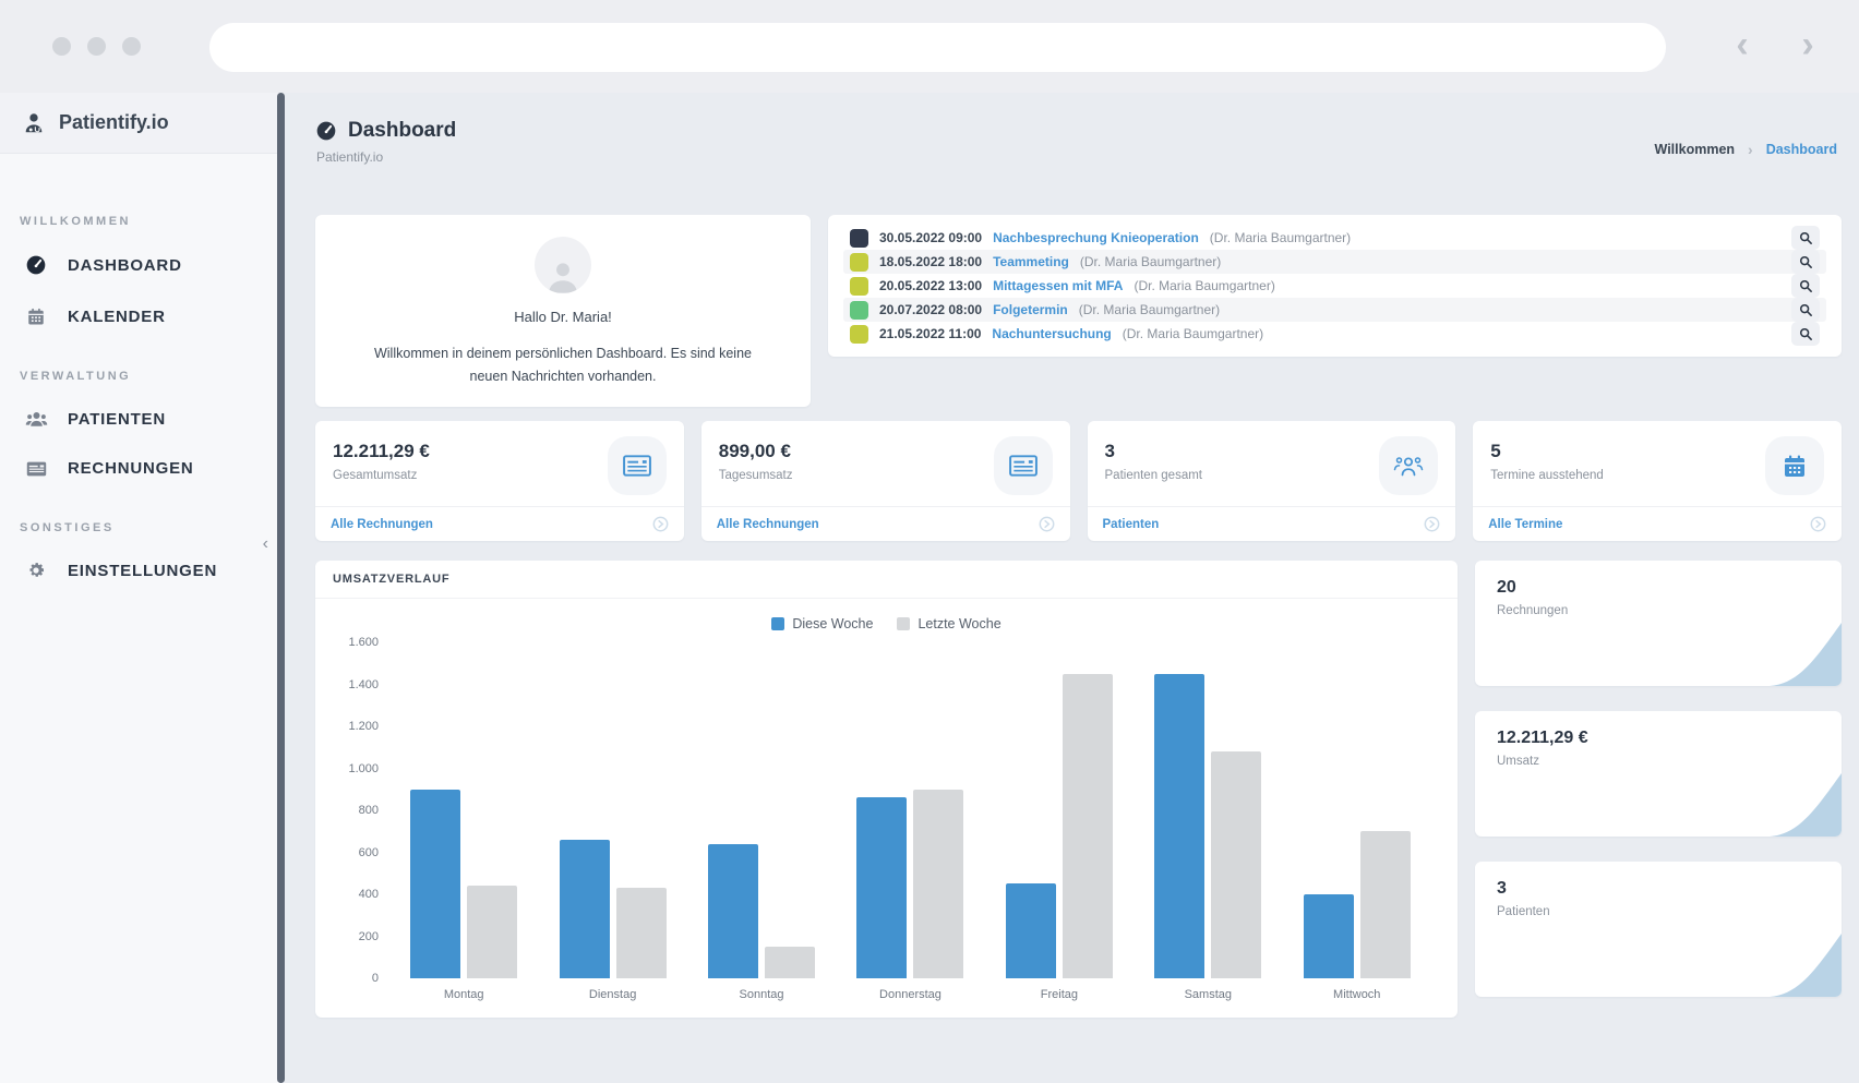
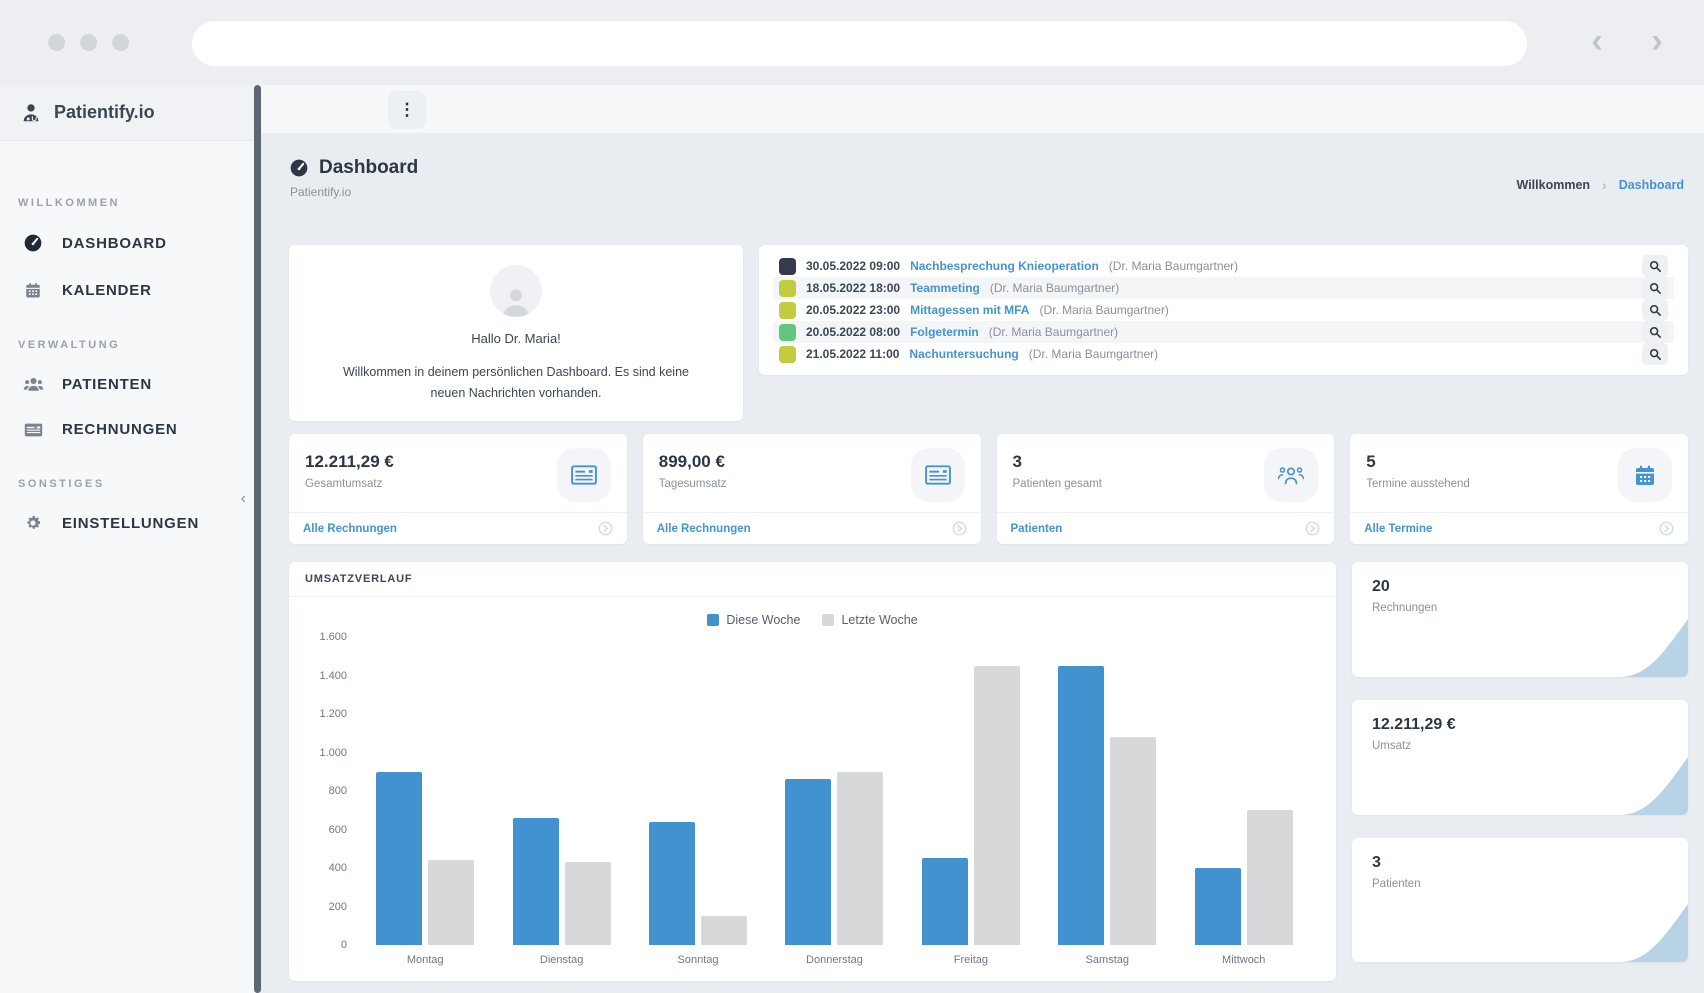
  ‹
  ›
  Patientify.io
  WILLKOMMEN
  DASHBOARD
  KALENDER
  VERWALTUNG
  PATIENTEN
  RECHNUNGEN
  SONSTIGES
  EINSTELLUNGEN
  ‹
+ ⋮
  Dashboard
  Patientify.io
  Willkommen
  ›
  Dashboard
  Hallo Dr. Maria!
  Willkommen in deinem persönlichen Dashboard. Es sind keine neuen Nachrichten vorhanden.
  30.05.2022 09:00
  Nachbesprechung Knieoperation
  (Dr. Maria Baumgartner)
  18.05.2022 18:00
  Teammeting
  (Dr. Maria Baumgartner)
- 20.05.2022 13:00
+ 20.05.2022 23:00
  Mittagessen mit MFA
  (Dr. Maria Baumgartner)
- 20.07.2022 08:00
+ 20.05.2022 08:00
  Folgetermin
  (Dr. Maria Baumgartner)
  21.05.2022 11:00
  Nachuntersuchung
  (Dr. Maria Baumgartner)
  12.211,29 €
  Gesamtumsatz
  Alle Rechnungen
  899,00 €
  Tagesumsatz
  Alle Rechnungen
  3
  Patienten gesamt
  Patienten
  5
  Termine ausstehend
  Alle Termine
  UMSATZVERLAUF
  Diese Woche
  Letzte Woche
  1.600
  1.400
  1.200
  1.000
  800
  600
  400
  200
  0
  Montag
  Dienstag
  Sonntag
  Donnerstag
  Freitag
  Samstag
  Mittwoch
  20
  Rechnungen
  12.211,29 €
  Umsatz
  3
  Patienten
